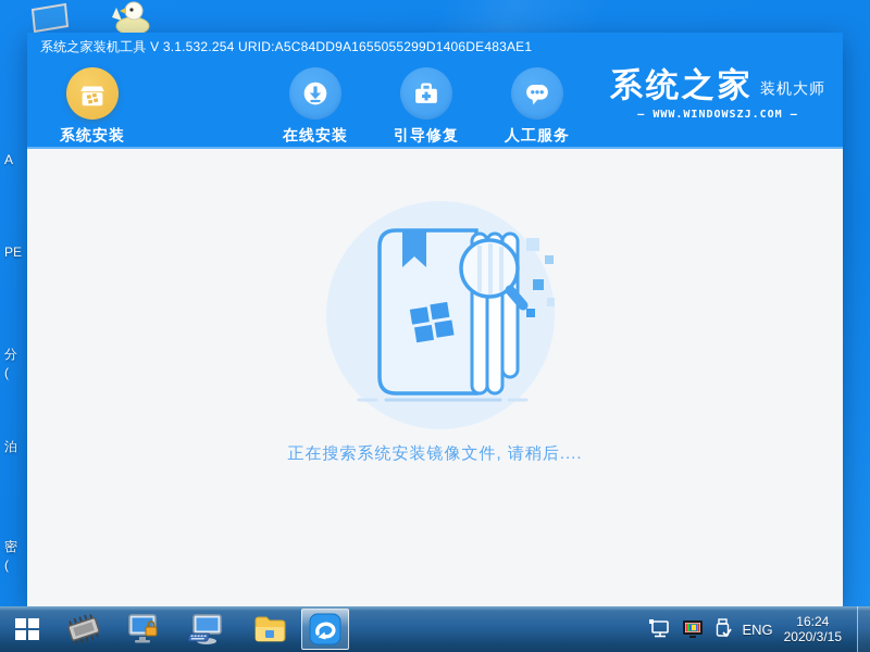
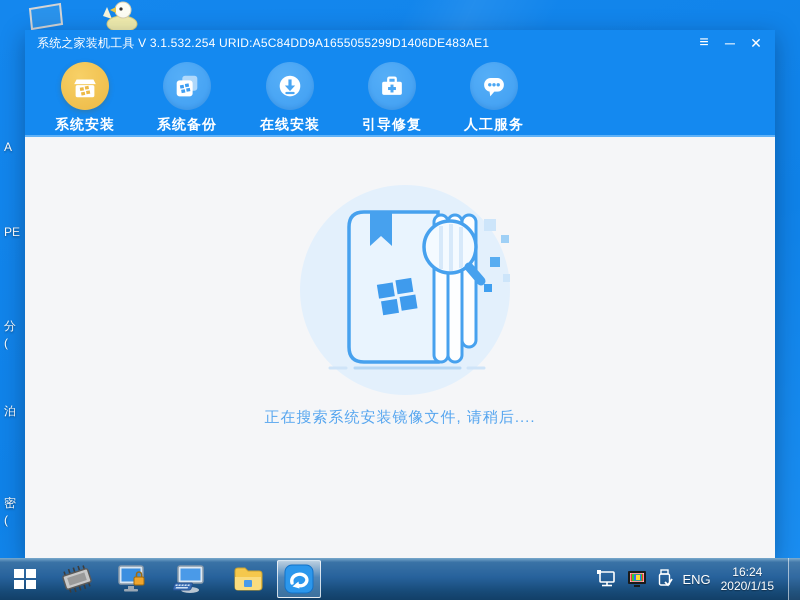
  A
  PE
  分
  (
  泊
  密
  (
  系统之家装机工具 V 3.1.532.254 URID:A5C84DD9A1655055299D1406DE483AE1
+ ≡
+ ─
+ ✕
  系统安装
+ 系统备份
  在线安装
  引导修复
  人工服务
- 系统之家
- 装机大师
- — WWW.WINDOWSZJ.COM —
  正在搜索系统安装镜像文件, 请稍后....
  ENG
  16:24
- 2020/3/15
+ 2020/1/15
